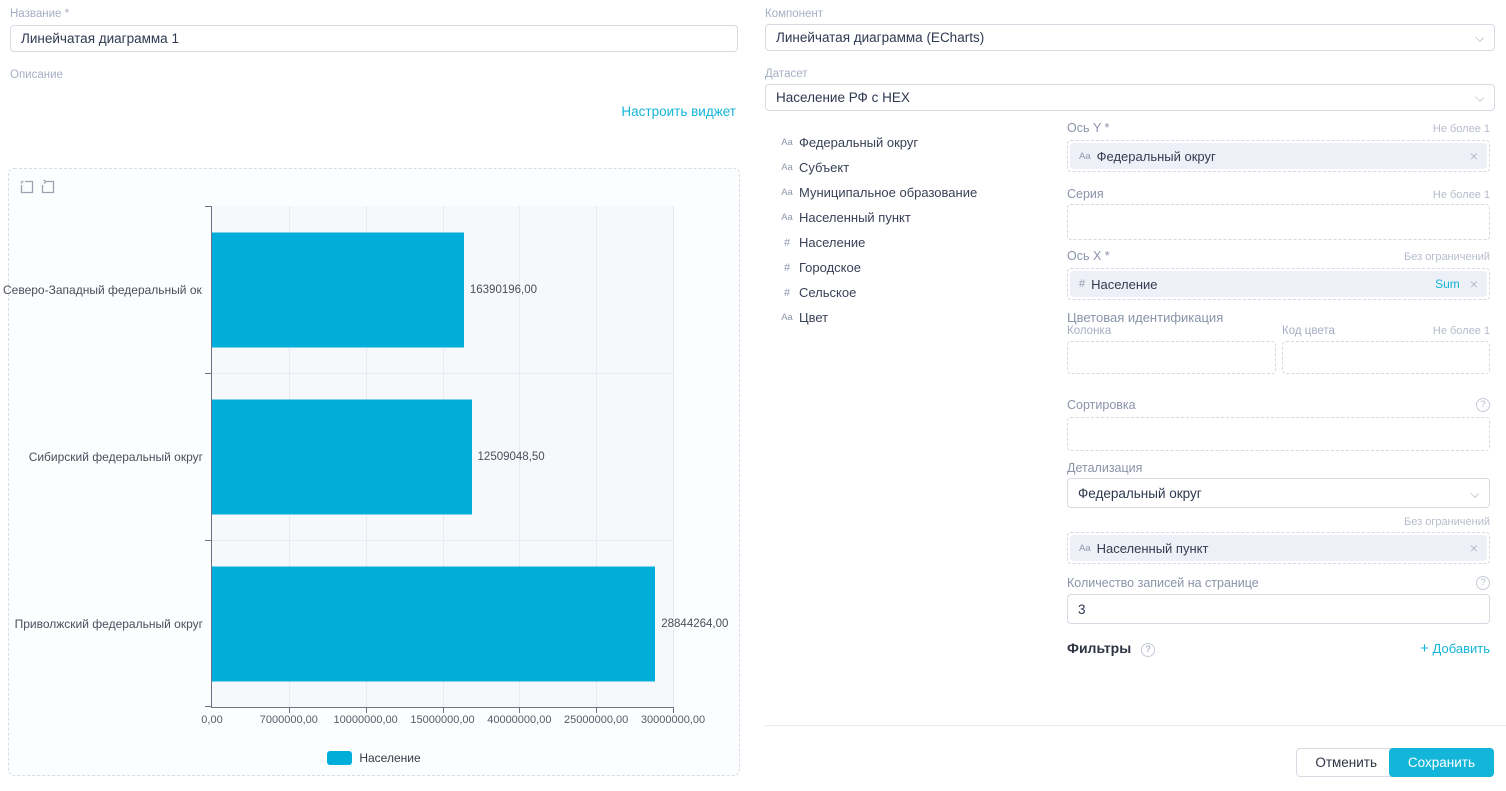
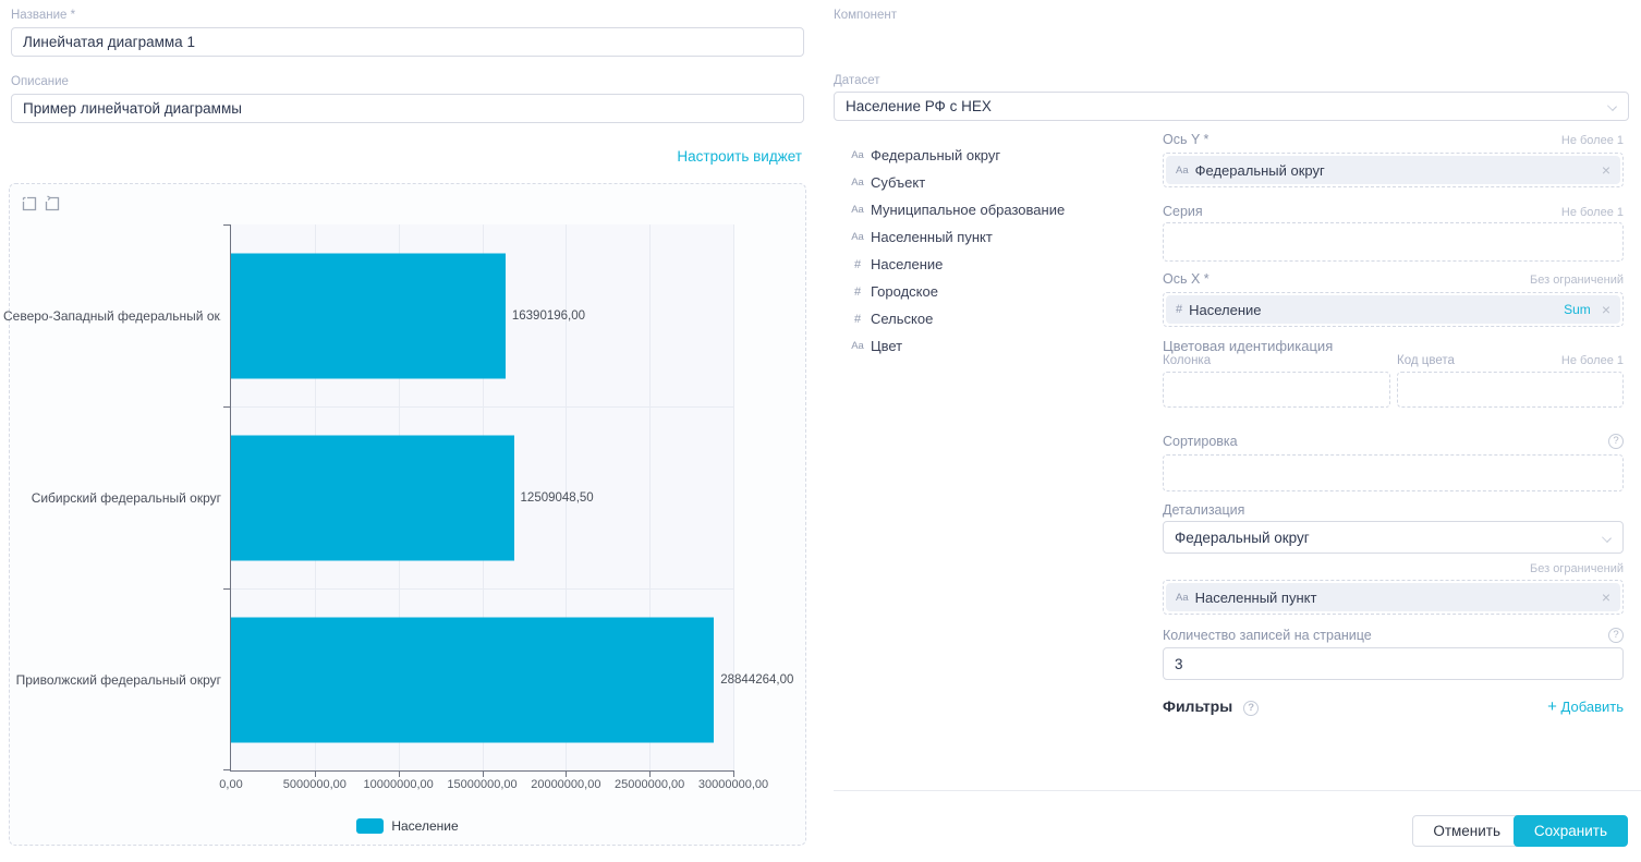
  Название *
  Линейчатая диаграмма 1
  Описание
+ Пример линейчатой диаграммы
  Настроить виджет
  0,00
- 7000000,00
+ 5000000,00
  10000000,00
  15000000,00
- 40000000,00
+ 20000000,00
  25000000,00
  30000000,00
  Северо-Западный федеральный ок
  16390196,00
  Сибирский федеральный округ
  12509048,50
  Приволжский федеральный округ
  28844264,00
  Население
  Компонент
- Линейчатая диаграмма (ECharts)
  Датасет
  Население РФ с HEX
  Aa
  Федеральный округ
  Aa
  Субъект
  Aa
  Муниципальное образование
  Aa
  Населенный пункт
  #
  Население
  #
  Городское
  #
  Сельское
  Aa
  Цвет
  Ось Y *
  Не более 1
  Aa
  Федеральный округ
  ×
  Серия
  Не более 1
  Ось X *
  Без ограничений
  #
  Население
  Sum
  ×
  Цветовая идентификация
  Колонка
  Код цвета
  Не более 1
  Сортировка
  ?
  Детализация
  Федеральный округ
  Без ограничений
  Aa
  Населенный пункт
  ×
  Количество записей на странице
  ?
  3
  Фильтры ?
  + Добавить
  Отменить
  Сохранить
